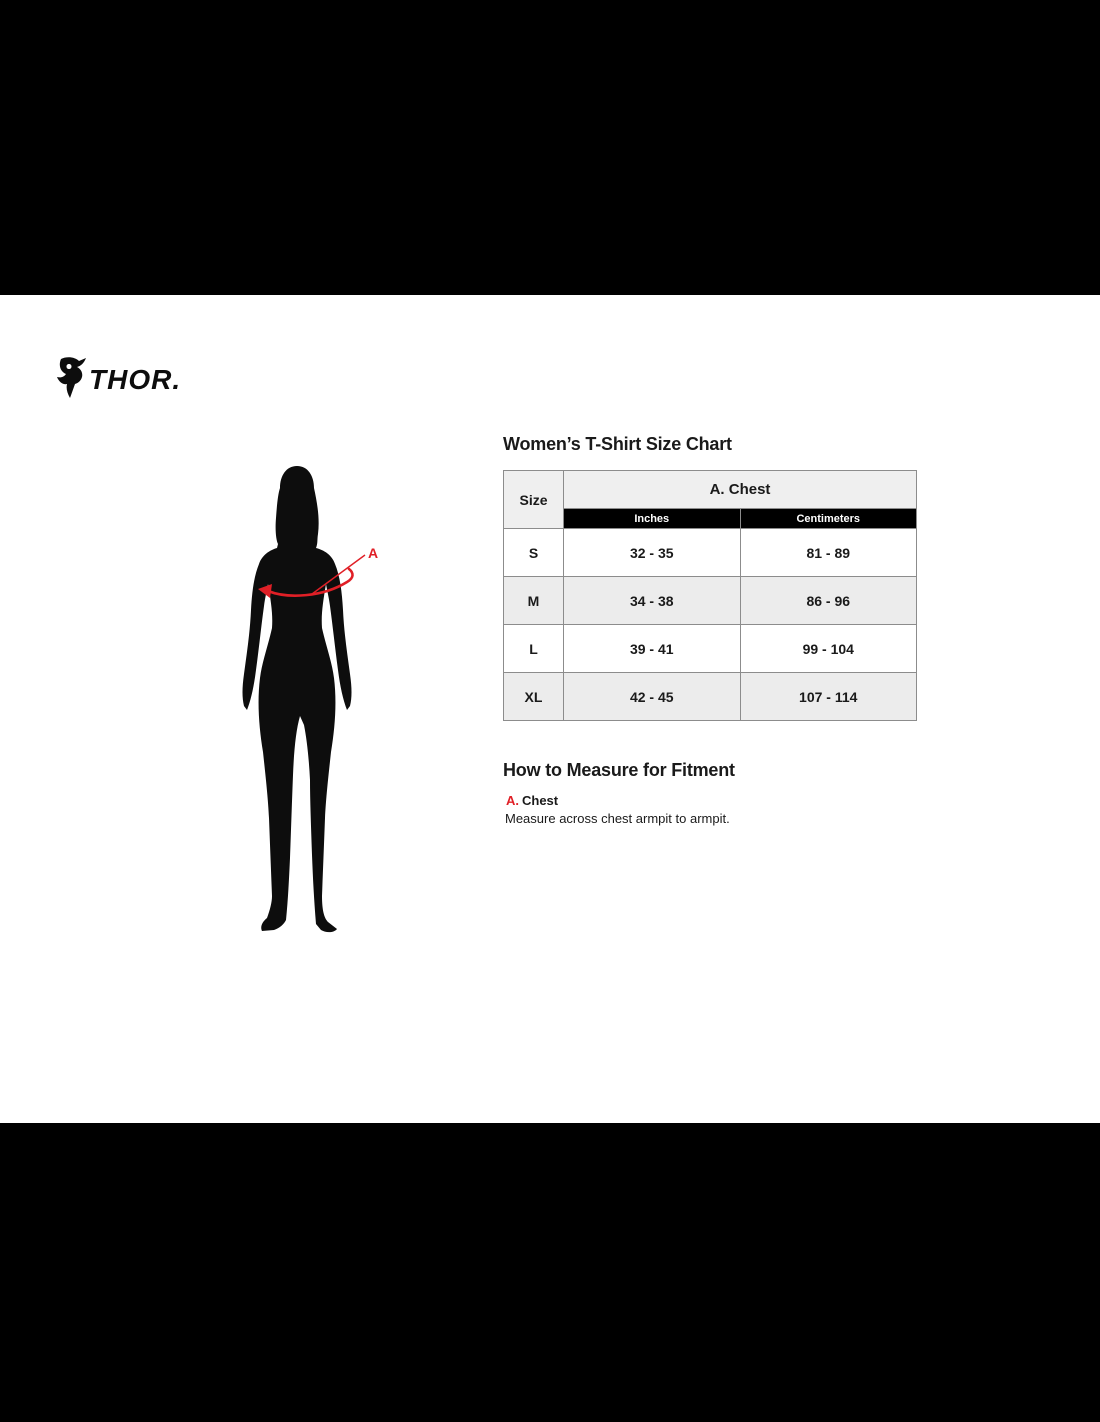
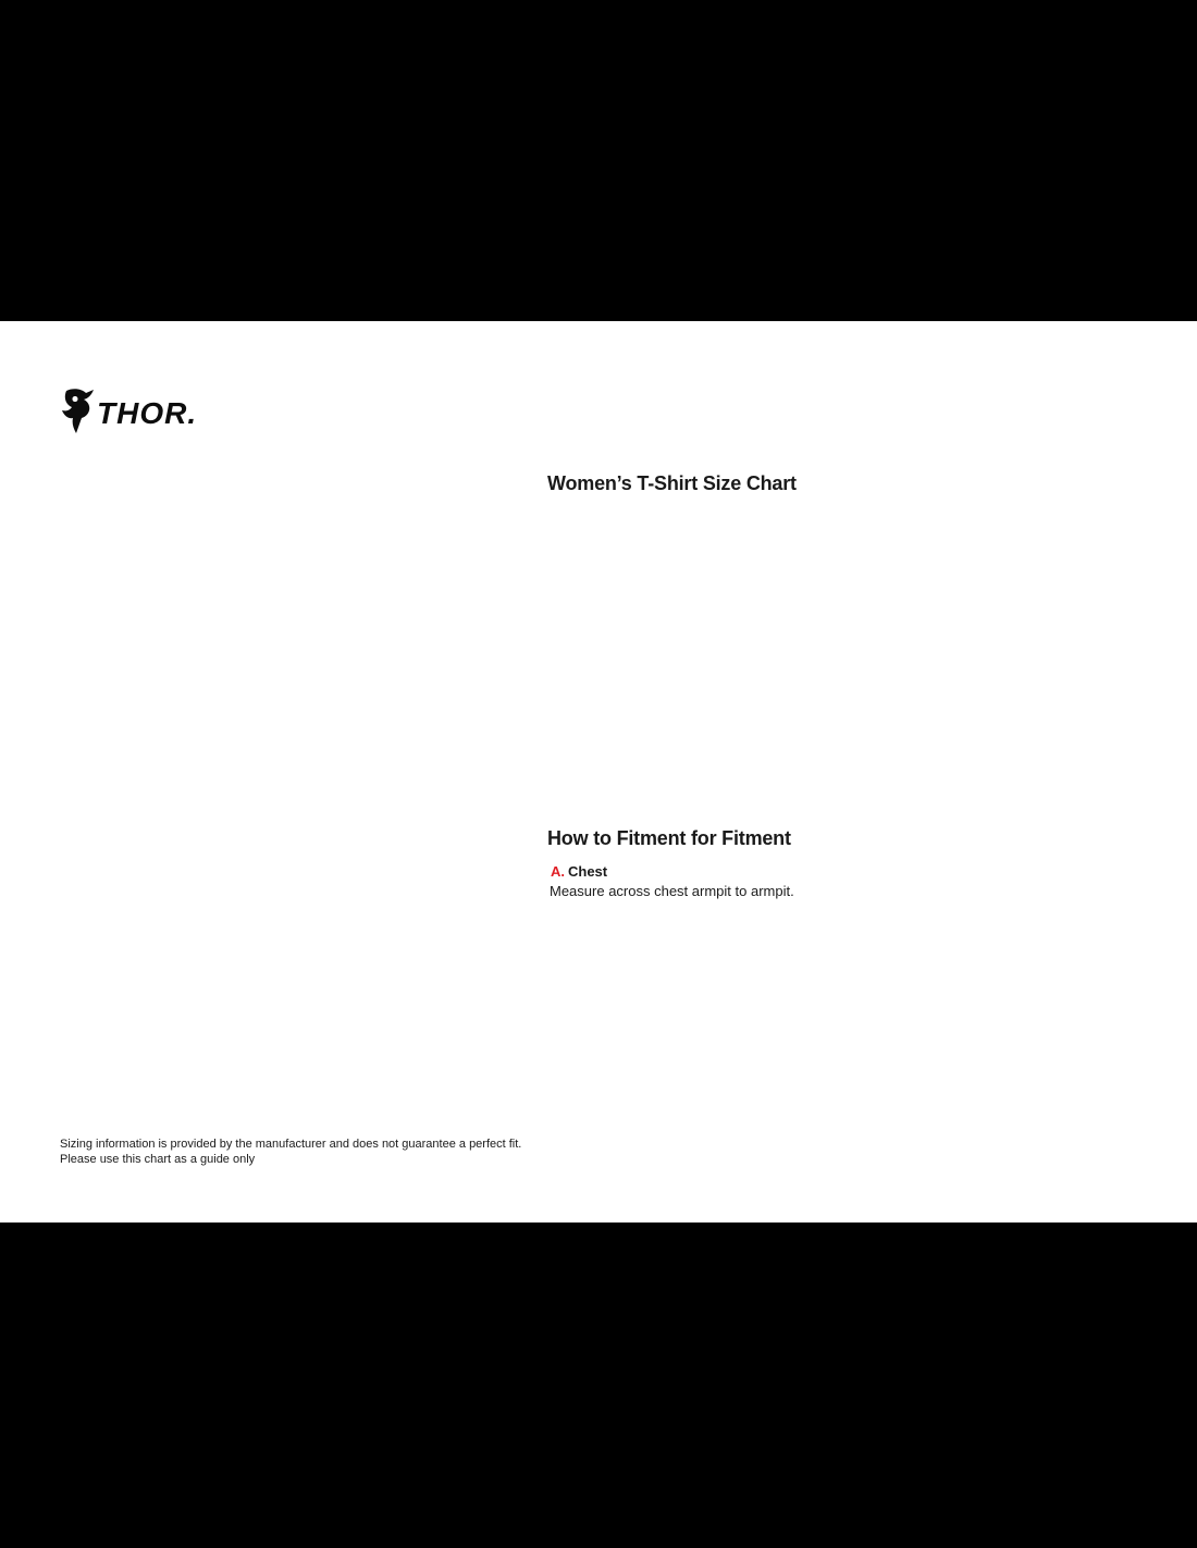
  THOR.
- A
  Women’s T-Shirt Size Chart
- Size	A. Chest
- Inches	Centimeters
- S	32 - 35	81 - 89
- M	34 - 38	86 - 96
- L	39 - 41	99 - 104
- XL	42 - 45	107 - 114
- How to Measure for Fitment
+ How to Fitment for Fitment
  A. Chest
  Measure across chest armpit to armpit.
+ Sizing information is provided by the manufacturer and does not guarantee a perfect fit.
+ Please use this chart as a guide only
